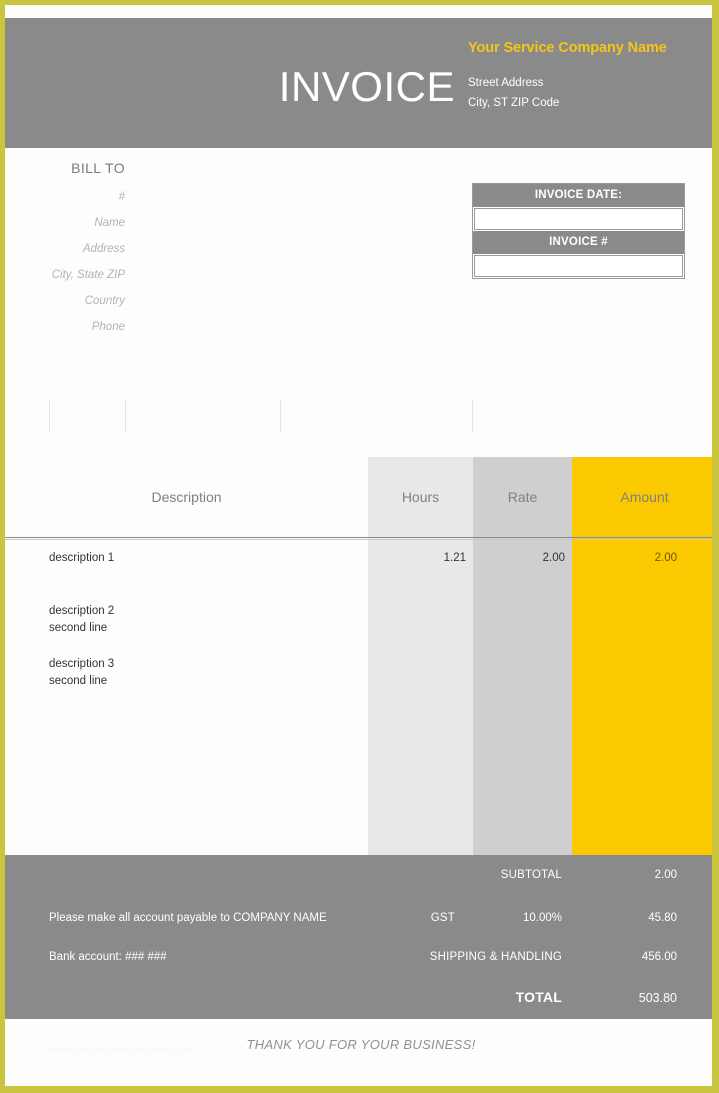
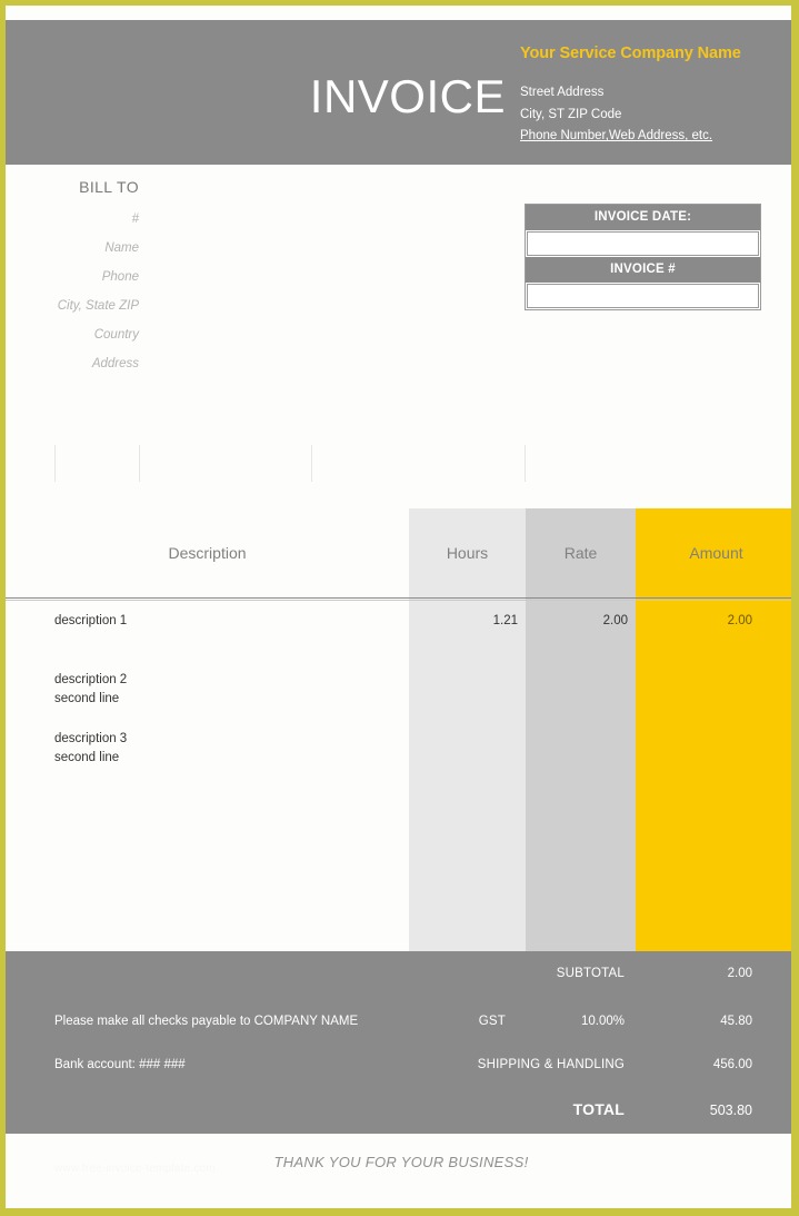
  INVOICE
  Your Service Company Name
  Street Address
  City, ST ZIP Code
+ Phone Number,Web Address, etc.
  BILL TO
  #
  Name
- Address
+ Phone
  City, State ZIP
  Country
- Phone
+ Address
  INVOICE DATE:
  INVOICE #
  Description
  Hours
  Rate
  Amount
  description 1
  1.21
  2.00
  2.00
  description 2
  second line
  description 3
  second line
  SUBTOTAL
  2.00
- Please make all account payable to COMPANY NAME
+ Please make all checks payable to COMPANY NAME
  GST
  10.00%
  45.80
  Bank account: ### ###
  SHIPPING & HANDLING
  456.00
  TOTAL
  503.80
  THANK YOU FOR YOUR BUSINESS!
